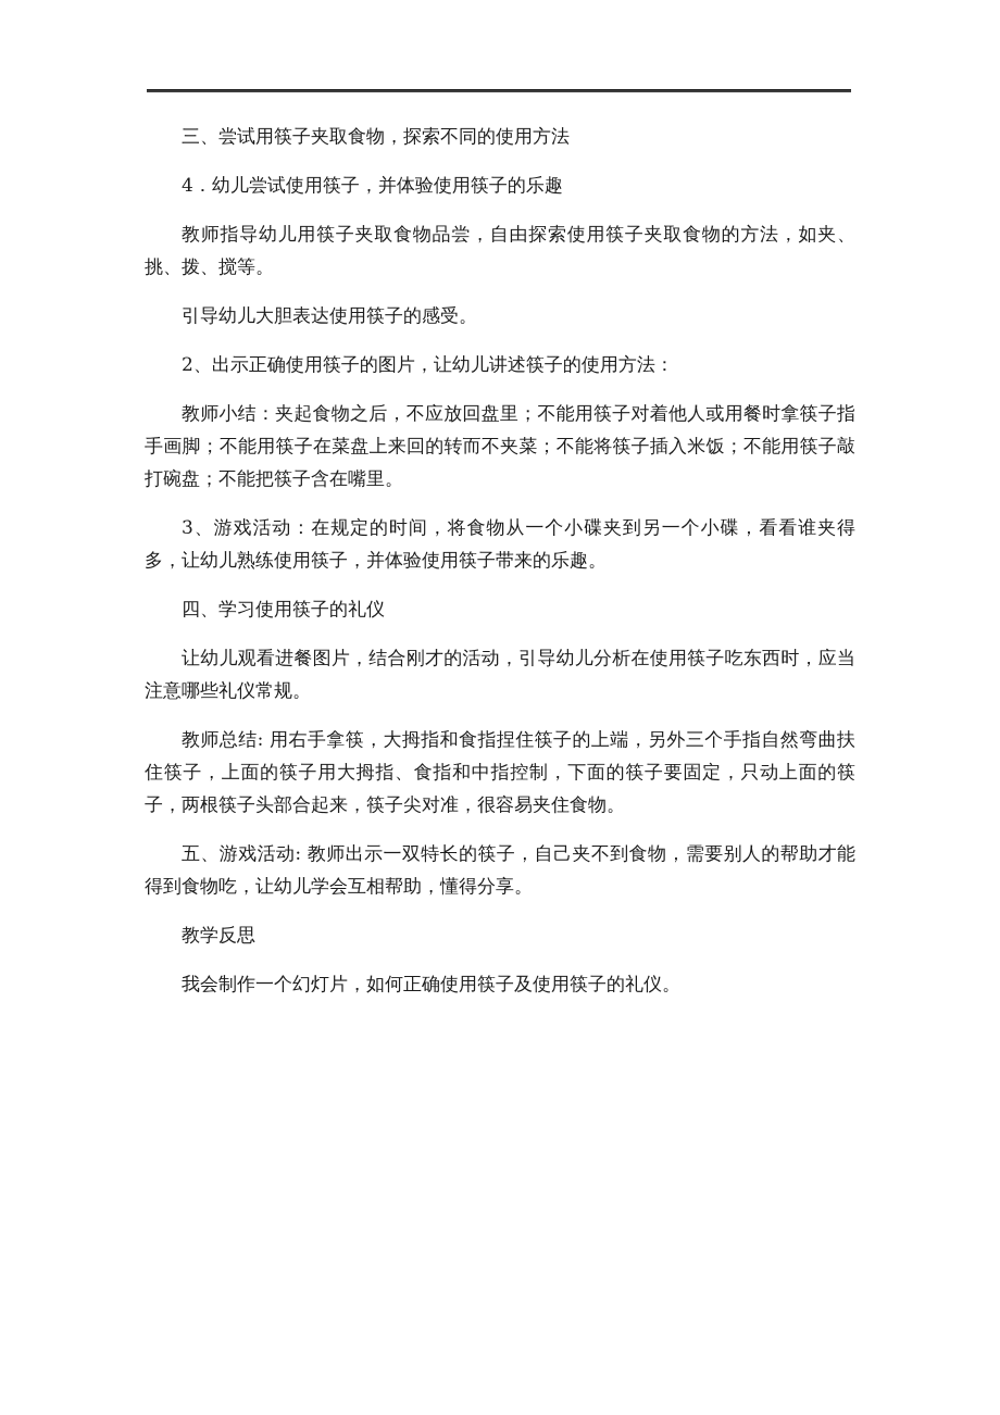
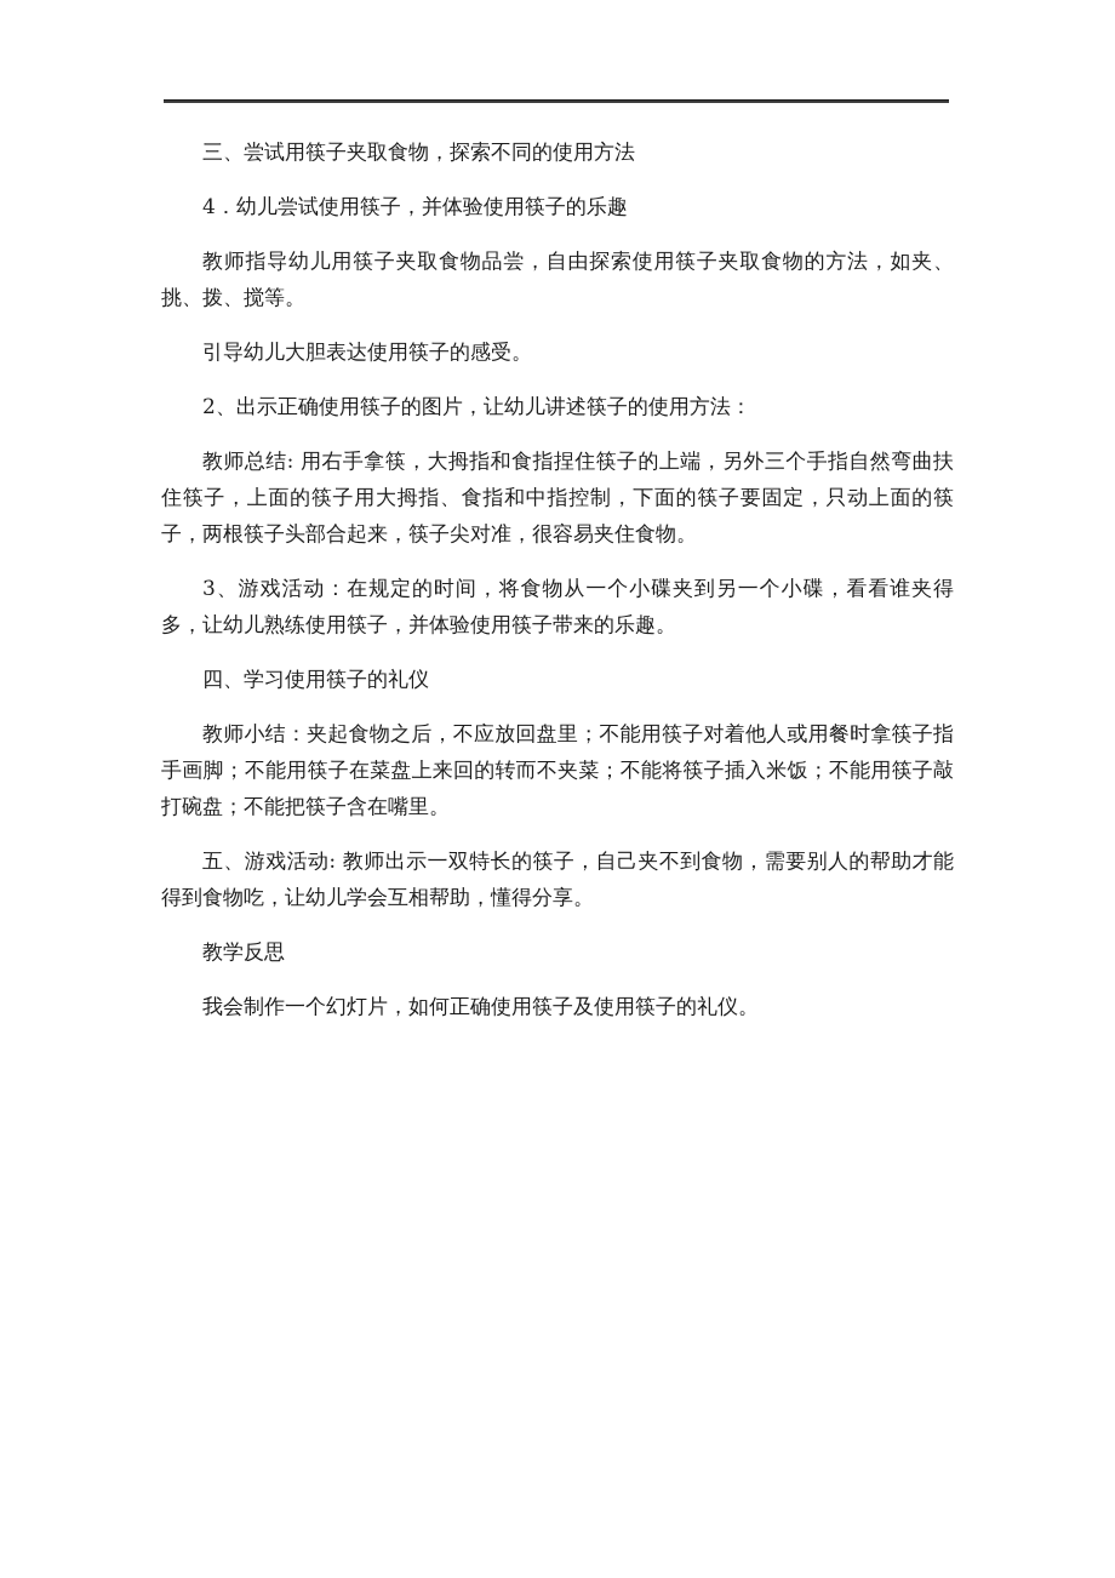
  三、尝试用筷子夹取食物，探索不同的使用方法
  4．幼儿尝试使用筷子，并体验使用筷子的乐趣
  教师指导幼儿用筷子夹取食物品尝，自由探索使用筷子夹取食物的方法，如夹、挑、拨、搅等。
  引导幼儿大胆表达使用筷子的感受。
  2、出示正确使用筷子的图片，让幼儿讲述筷子的使用方法：
- 教师小结：夹起食物之后，不应放回盘里；不能用筷子对着他人或用餐时拿筷子指手画脚；不能用筷子在菜盘上来回的转而不夹菜；不能将筷子插入米饭；不能用筷子敲打碗盘；不能把筷子含在嘴里。
+ 教师总结: 用右手拿筷，大拇指和食指捏住筷子的上端，另外三个手指自然弯曲扶住筷子，上面的筷子用大拇指、食指和中指控制，下面的筷子要固定，只动上面的筷子，两根筷子头部合起来，筷子尖对准，很容易夹住食物。
  3、游戏活动：在规定的时间，将食物从一个小碟夹到另一个小碟，看看谁夹得多，让幼儿熟练使用筷子，并体验使用筷子带来的乐趣。
  四、学习使用筷子的礼仪
- 让幼儿观看进餐图片，结合刚才的活动，引导幼儿分析在使用筷子吃东西时，应当注意哪些礼仪常规。
- 教师总结: 用右手拿筷，大拇指和食指捏住筷子的上端，另外三个手指自然弯曲扶住筷子，上面的筷子用大拇指、食指和中指控制，下面的筷子要固定，只动上面的筷子，两根筷子头部合起来，筷子尖对准，很容易夹住食物。
+ 教师小结：夹起食物之后，不应放回盘里；不能用筷子对着他人或用餐时拿筷子指手画脚；不能用筷子在菜盘上来回的转而不夹菜；不能将筷子插入米饭；不能用筷子敲打碗盘；不能把筷子含在嘴里。
  五、游戏活动: 教师出示一双特长的筷子，自己夹不到食物，需要别人的帮助才能得到食物吃，让幼儿学会互相帮助，懂得分享。
  教学反思
  我会制作一个幻灯片，如何正确使用筷子及使用筷子的礼仪。
